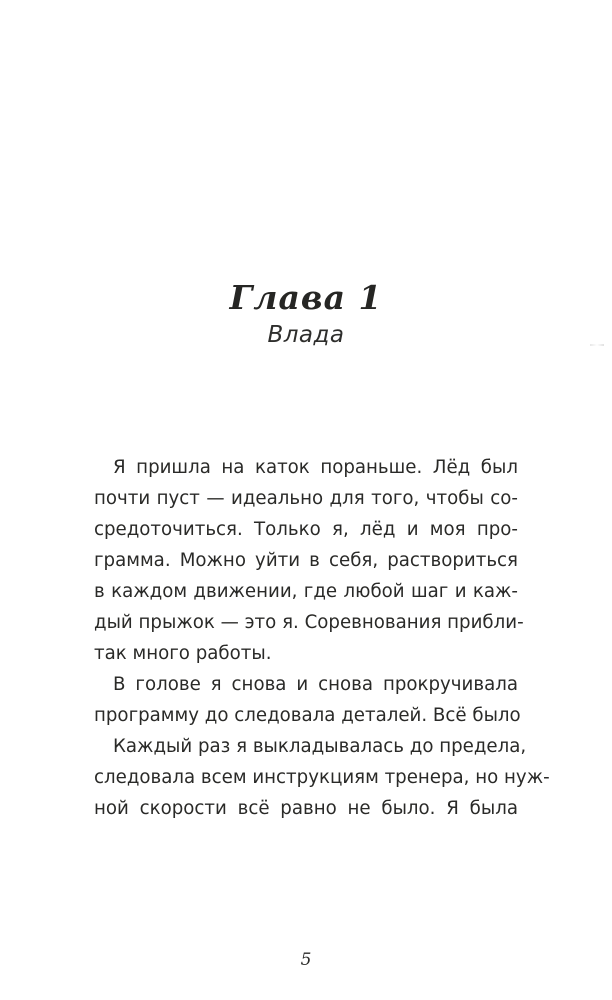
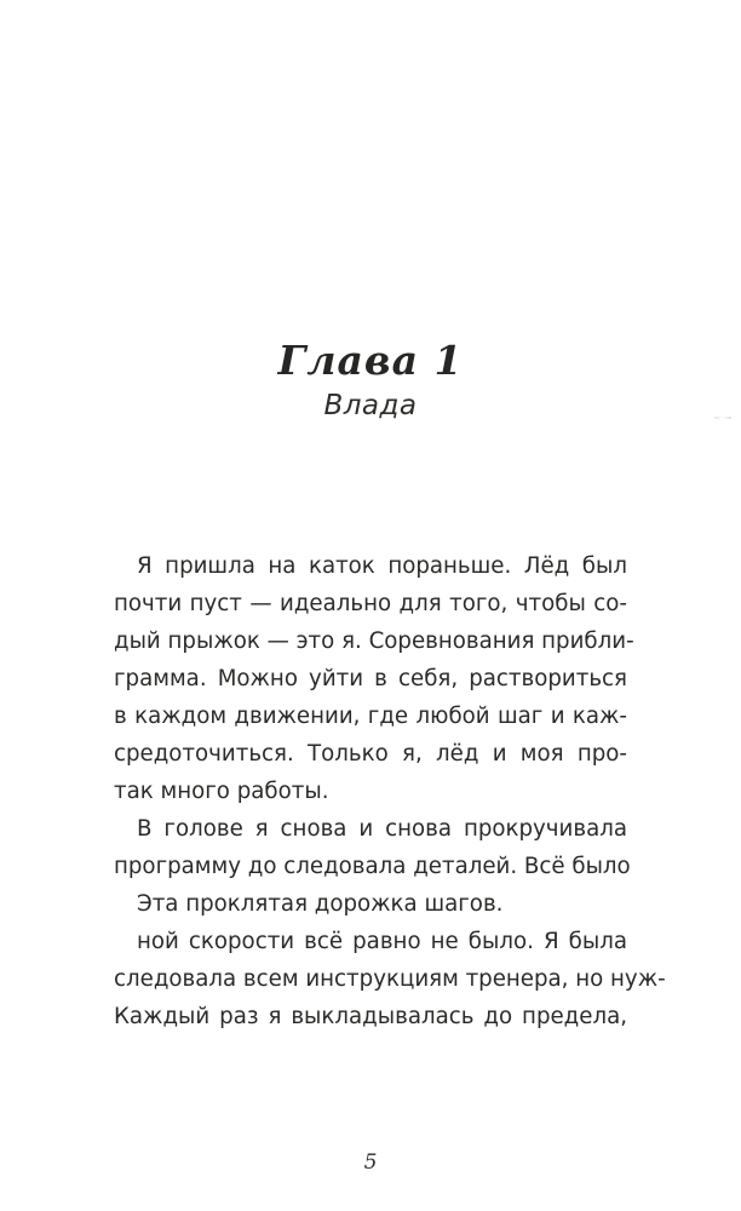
  Глава 1
  Влада
  Я пришла на каток пораньше. Лёд был
  почти пуст — идеально для того, чтобы со-
- средоточиться. Только я, лёд и моя про-
+ дый прыжок — это я. Соревнования прибли-
  грамма. Можно уйти в себя, раствориться
  в каждом движении, где любой шаг и каж-
- дый прыжок — это я. Соревнования прибли-
+ средоточиться. Только я, лёд и моя про-
  так много работы.
  В голове я снова и снова прокручивала
  программу до следовала деталей. Всё было
+ Эта проклятая дорожка шагов.
- Каждый раз я выкладывалась до предела,
+ ной скорости всё равно не было. Я была
  следовала всем инструкциям тренера, но нуж-
- ной скорости всё равно не было. Я была
+ Каждый раз я выкладывалась до предела,
  5
